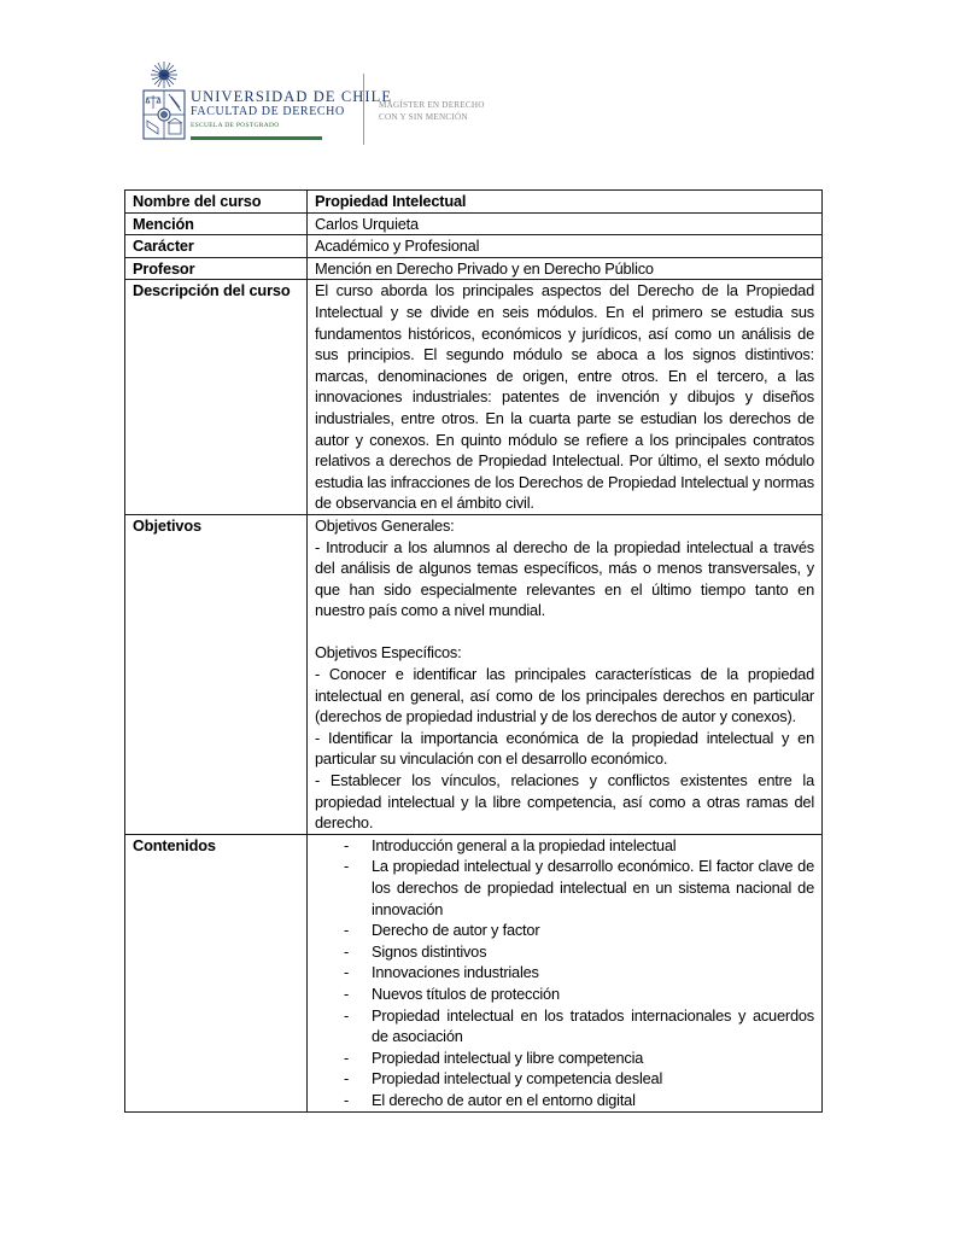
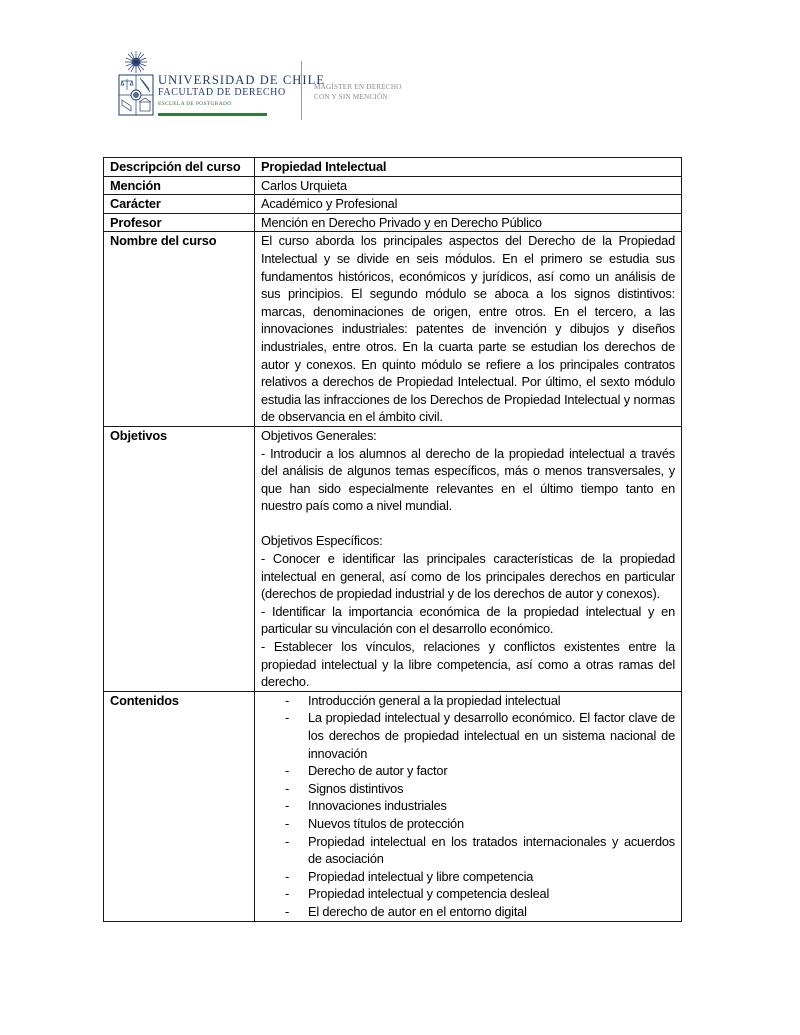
  UNIVERSIDAD DE CHILE
  FACULTAD DE DERECHO
  MAGÍSTER EN DERECHO
  CON Y SIN MENCIÓN
- Nombre del curso	Propiedad Intelectual
+ Descripción del curso	Propiedad Intelectual
  Mención	Carlos Urquieta
  Carácter	Académico y Profesional
  Profesor	Mención en Derecho Privado y en Derecho Público
- Descripción del curso	El curso aborda los principales aspectos del Derecho de la Propiedad Intelectual y se divide en seis módulos. En el primero se estudia sus fundamentos históricos, económicos y jurídicos, así como un análisis de sus principios. El segundo módulo se aboca a los signos distintivos: marcas, denominaciones de origen, entre otros. En el tercero, a las innovaciones industriales: patentes de invención y dibujos y diseños industriales, entre otros. En la cuarta parte se estudian los derechos de autor y conexos. En quinto módulo se refiere a los principales contratos relativos a derechos de Propiedad Intelectual. Por último, el sexto módulo estudia las infracciones de los Derechos de Propiedad Intelectual y normas de observancia en el ámbito civil.
+ Nombre del curso	El curso aborda los principales aspectos del Derecho de la Propiedad Intelectual y se divide en seis módulos. En el primero se estudia sus fundamentos históricos, económicos y jurídicos, así como un análisis de sus principios. El segundo módulo se aboca a los signos distintivos: marcas, denominaciones de origen, entre otros. En el tercero, a las innovaciones industriales: patentes de invención y dibujos y diseños industriales, entre otros. En la cuarta parte se estudian los derechos de autor y conexos. En quinto módulo se refiere a los principales contratos relativos a derechos de Propiedad Intelectual. Por último, el sexto módulo estudia las infracciones de los Derechos de Propiedad Intelectual y normas de observancia en el ámbito civil.
  Objetivos	Objetivos Generales: - Introducir a los alumnos al derecho de la propiedad intelectual a través del análisis de algunos temas específicos, más o menos transversales, y que han sido especialmente relevantes en el último tiempo tanto en nuestro país como a nivel mundial. Objetivos Específicos: - Conocer e identificar las principales características de la propiedad intelectual en general, así como de los principales derechos en particular (derechos de propiedad industrial y de los derechos de autor y conexos). - Identificar la importancia económica de la propiedad intelectual y en particular su vinculación con el desarrollo económico. - Establecer los vínculos, relaciones y conflictos existentes entre la propiedad intelectual y la libre competencia, así como a otras ramas del derecho.
  Contenidos	- Introducción general a la propiedad intelectual - La propiedad intelectual y desarrollo económico. El factor clave de los derechos de propiedad intelectual en un sistema nacional de innovación - Derecho de autor y factor - Signos distintivos - Innovaciones industriales - Nuevos títulos de protección - Propiedad intelectual en los tratados internacionales y acuerdos de asociación - Propiedad intelectual y libre competencia - Propiedad intelectual y competencia desleal - El derecho de autor en el entorno digital
